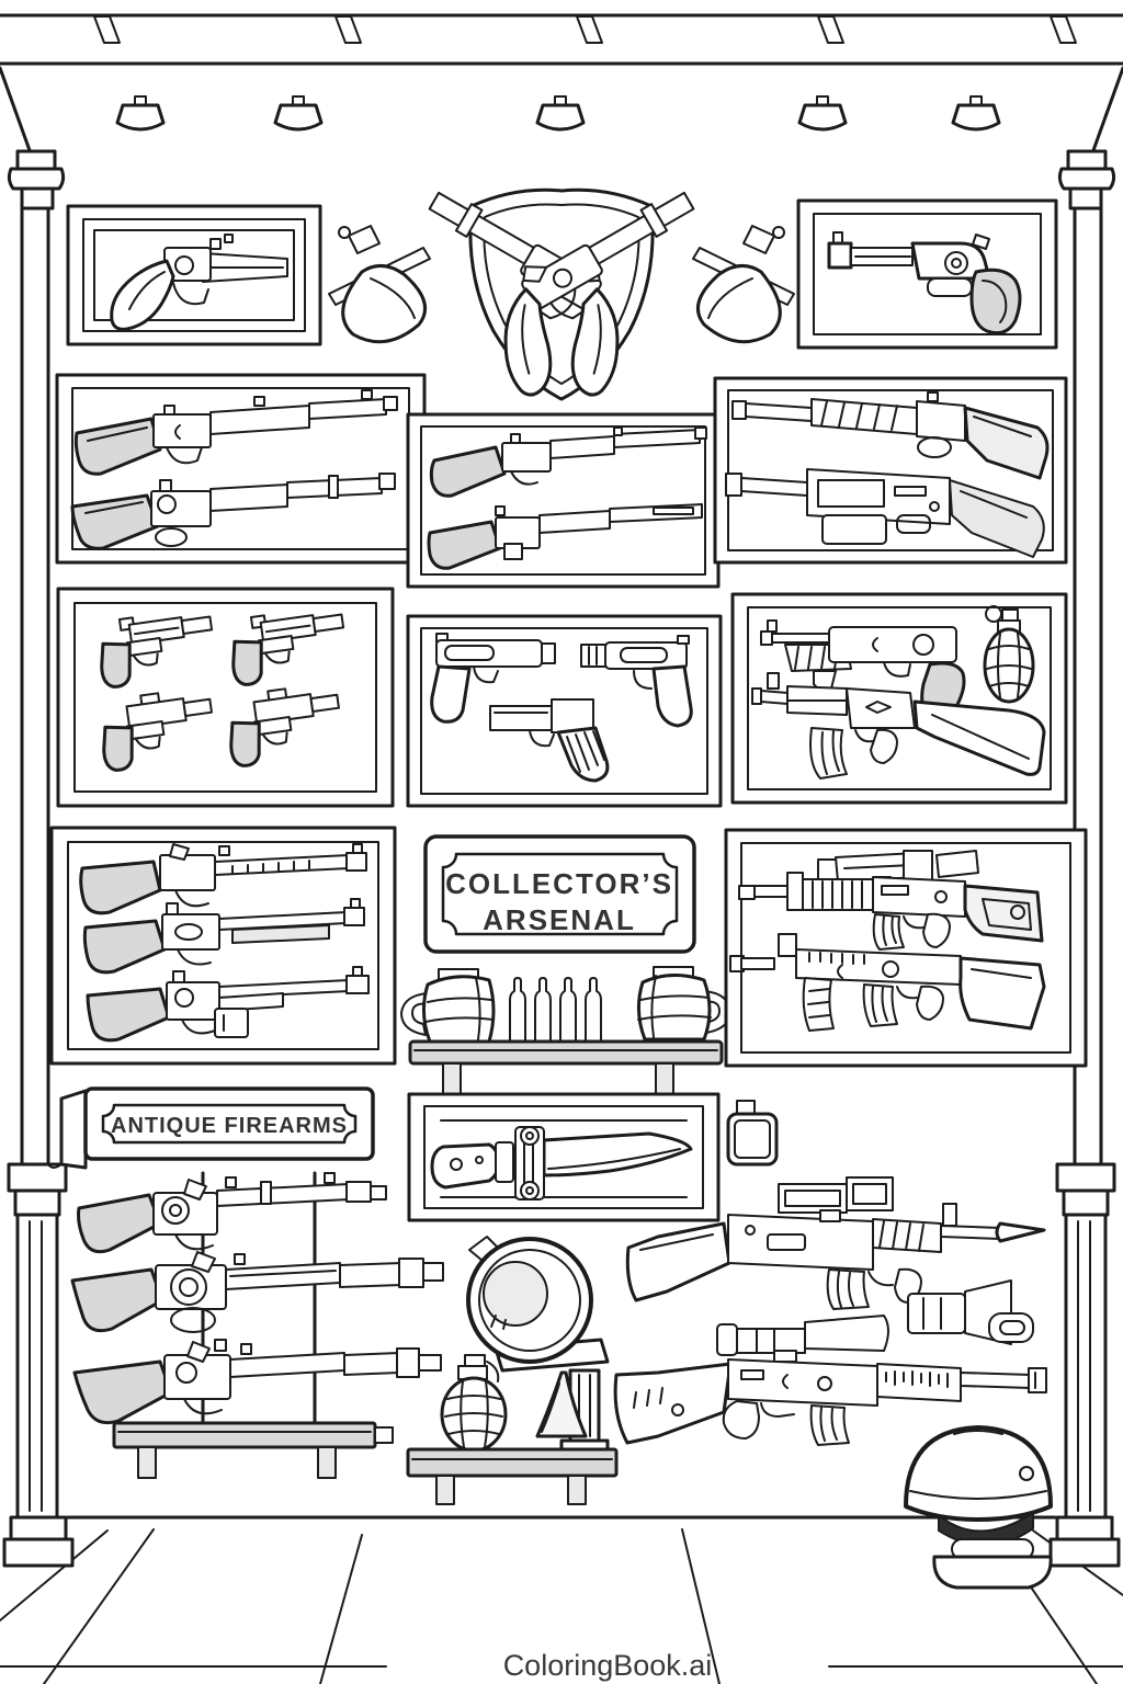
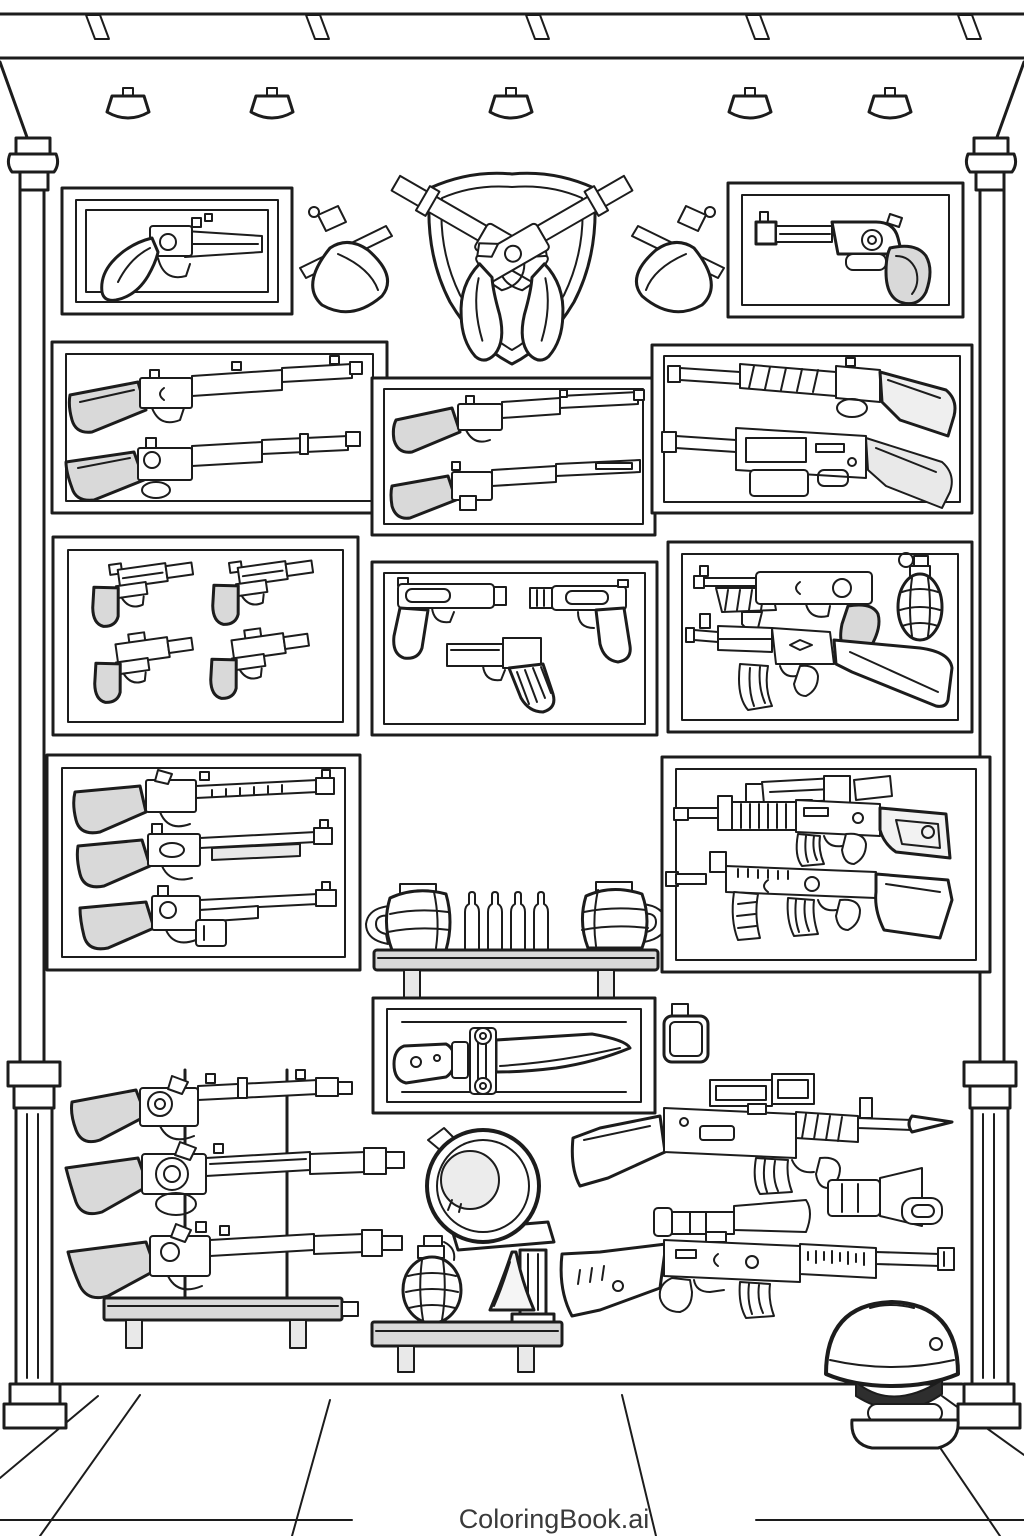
- COLLECTOR’S
- ARSENAL
- ANTIQUE FIREARMS
  ColoringBook.ai
